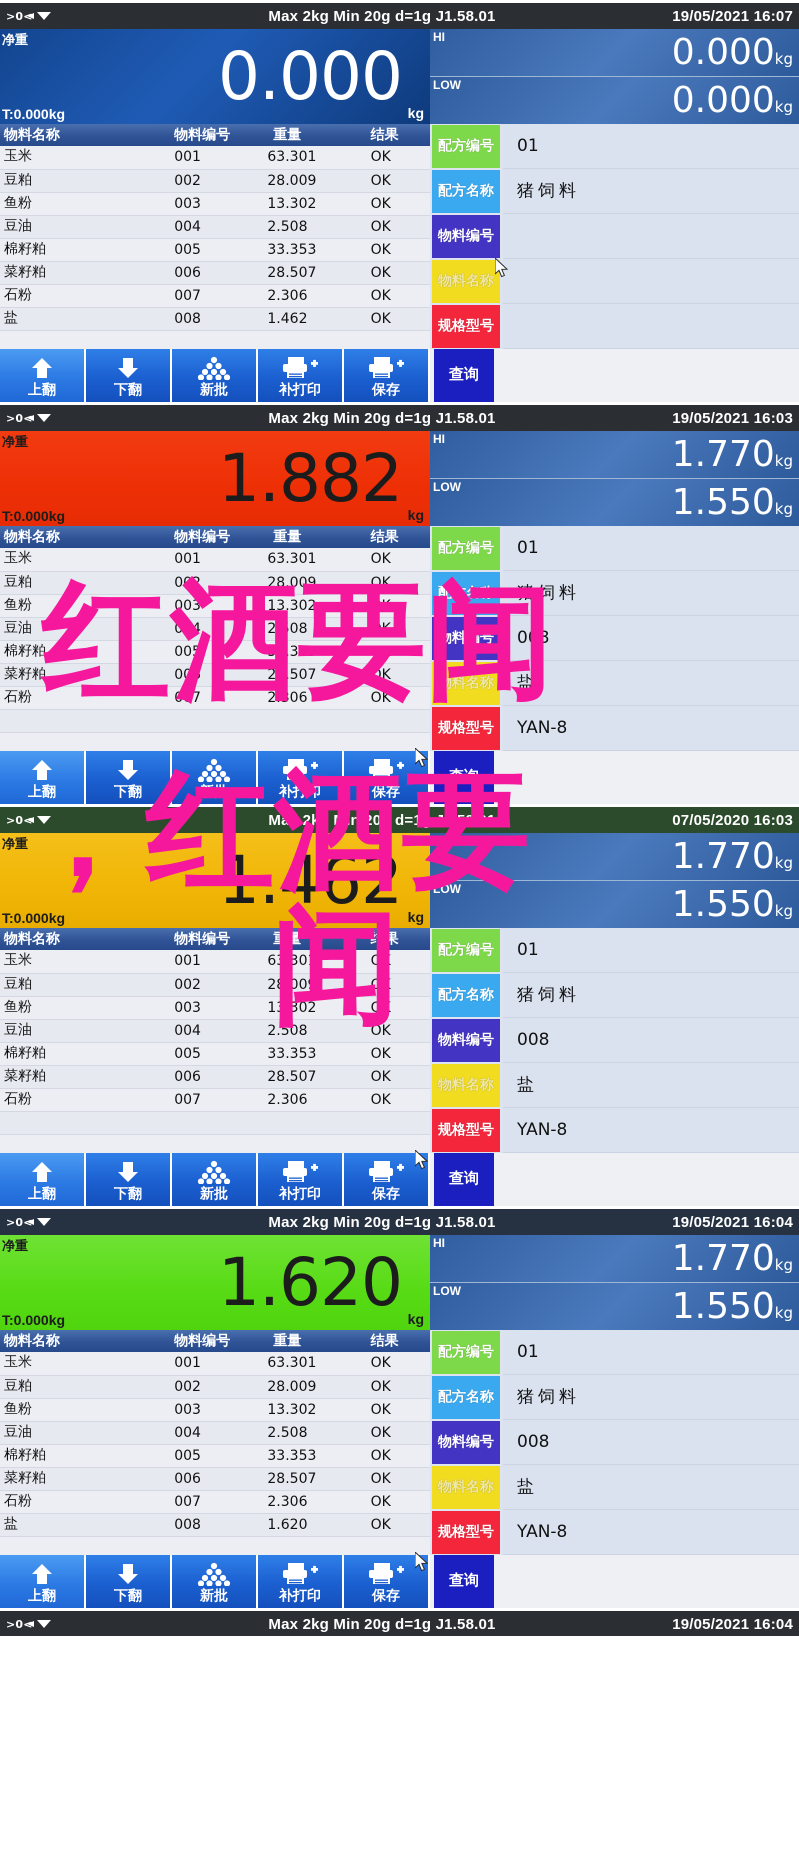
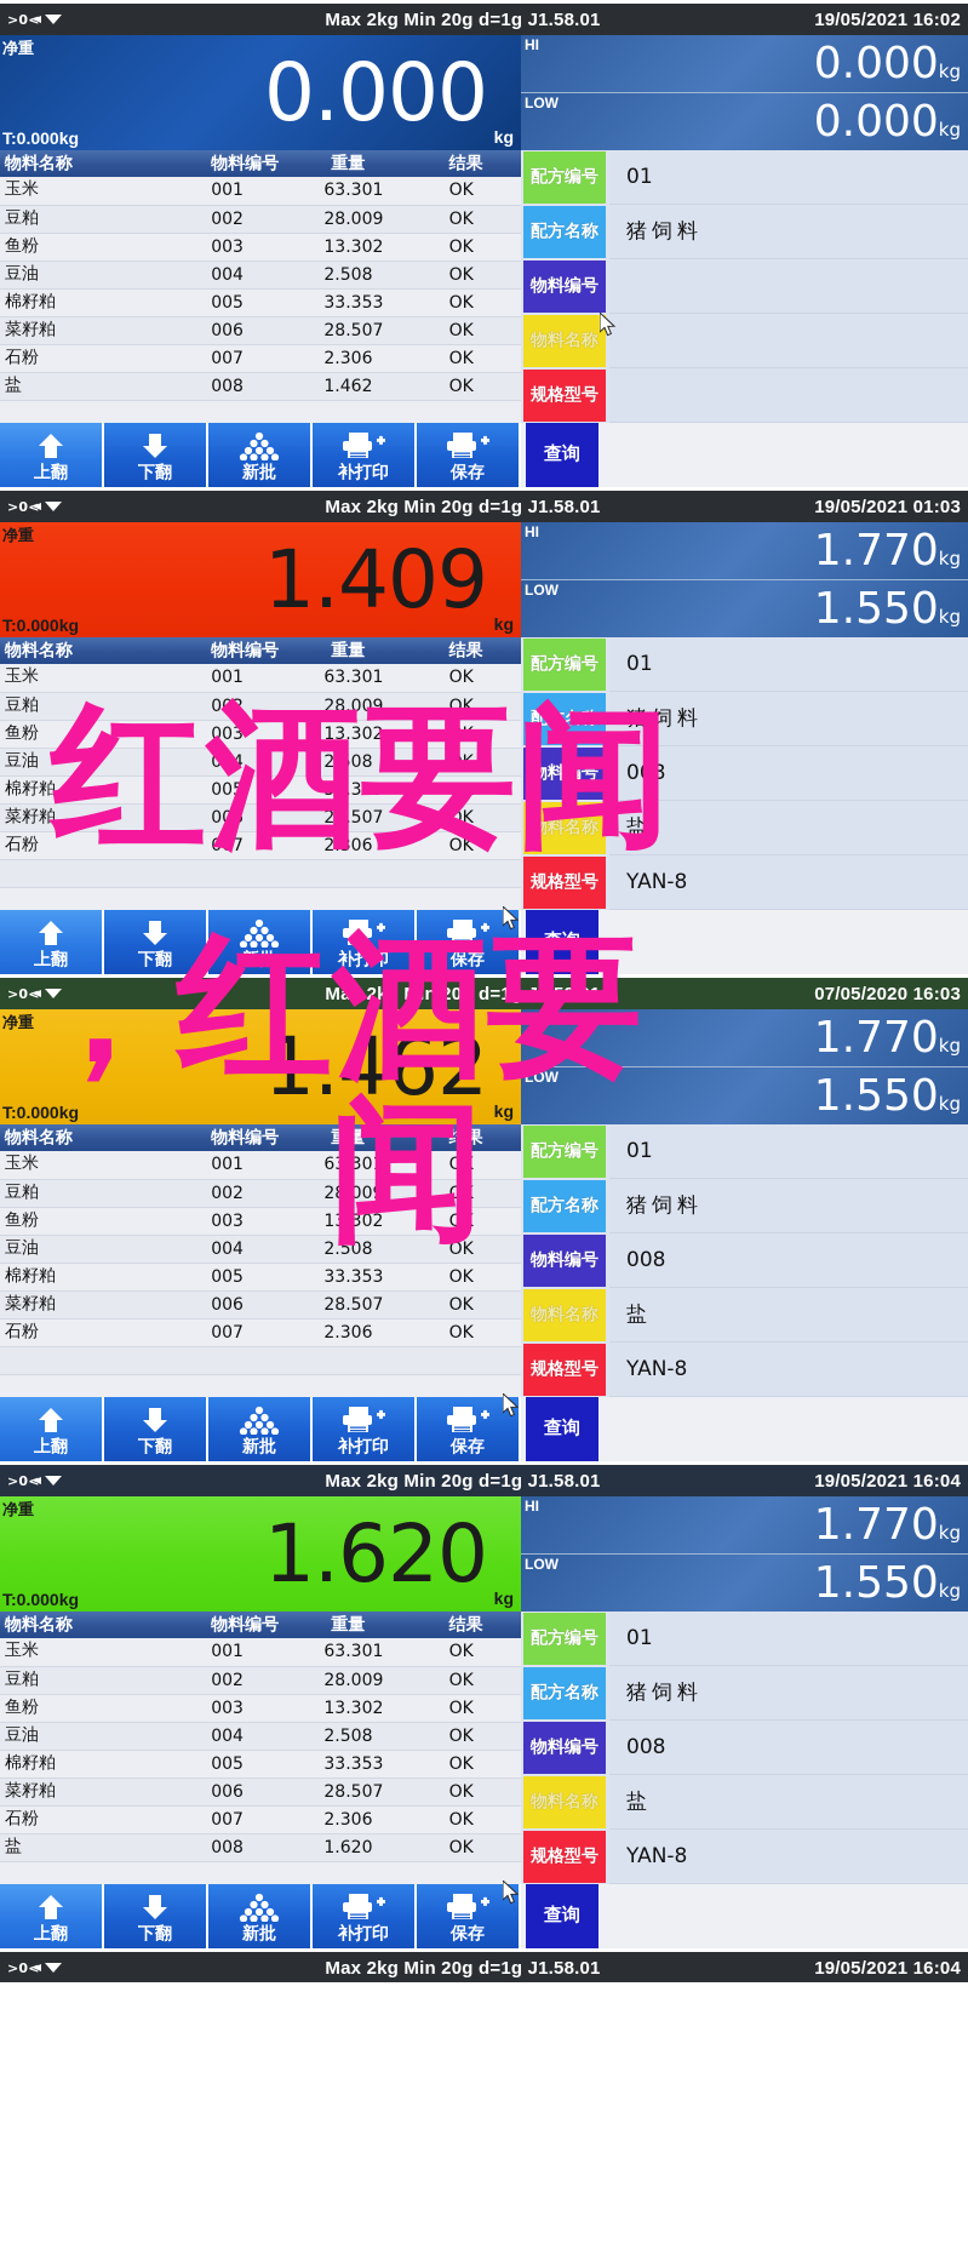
  >0<
  Max 2kg Min 20g d=1g J1.58.01
- 19/05/2021 16:07
+ 19/05/2021 16:02
  净重
  0.000
  T:0.000kg
  kg
  HI
  0.000kg
  LOW
  0.000kg
  物料名称	物料编号	重量	结果
  玉米	001	63.301	OK
  豆粕	002	28.009	OK
  鱼粉	003	13.302	OK
  豆油	004	2.508	OK
  棉籽粕	005	33.353	OK
  菜籽粕	006	28.507	OK
  石粉	007	2.306	OK
  盐	008	1.462	OK
  配方编号
  01
  配方名称
  猪饲料
  物料编号
  物料名称
  规格型号
  上翻
  下翻
  新批
  补打印
  保存
  查询
  >0<
  Max 2kg Min 20g d=1g J1.58.01
- 19/05/2021 16:03
+ 19/05/2021 01:03
  净重
- 1.882
+ 1.409
  T:0.000kg
  kg
  HI
  1.770kg
  LOW
  1.550kg
  物料名称	物料编号	重量	结果
  玉米	001	63.301	OK
  豆粕	002	28.009	OK
  鱼粉	003	13.302	OK
  豆油	004	2.508	OK
  棉籽粕	005	33.353	OK
  菜籽粕	006	28.507	OK
  石粉	007	2.306	OK
  配方编号
  01
  配方名称
  猪饲料
  物料编号
  008
  物料名称
  盐
  规格型号
  YAN-8
  上翻
  下翻
  新批
  补打印
  保存
  查询
  >0<
  Max 2kg Min 20g d=1g J1.58.01
  07/05/2020 16:03
  净重
  1.462
  T:0.000kg
  kg
  HI
  1.770kg
  LOW
  1.550kg
  物料名称	物料编号	重量	结果
  玉米	001	63.301	OK
  豆粕	002	28.009	OK
  鱼粉	003	13.302	OK
  豆油	004	2.508	OK
  棉籽粕	005	33.353	OK
  菜籽粕	006	28.507	OK
  石粉	007	2.306	OK
  配方编号
  01
  配方名称
  猪饲料
  物料编号
  008
  物料名称
  盐
  规格型号
  YAN-8
  上翻
  下翻
  新批
  补打印
  保存
  查询
  >0<
  Max 2kg Min 20g d=1g J1.58.01
  19/05/2021 16:04
  净重
  1.620
  T:0.000kg
  kg
  HI
  1.770kg
  LOW
  1.550kg
  物料名称	物料编号	重量	结果
  玉米	001	63.301	OK
  豆粕	002	28.009	OK
  鱼粉	003	13.302	OK
  豆油	004	2.508	OK
  棉籽粕	005	33.353	OK
  菜籽粕	006	28.507	OK
  石粉	007	2.306	OK
  盐	008	1.620	OK
  配方编号
  01
  配方名称
  猪饲料
  物料编号
  008
  物料名称
  盐
  规格型号
  YAN-8
  上翻
  下翻
  新批
  补打印
  保存
  查询
  >0<
  Max 2kg Min 20g d=1g J1.58.01
  19/05/2021 16:04
  红酒要闻
  ，红酒要
  闻
